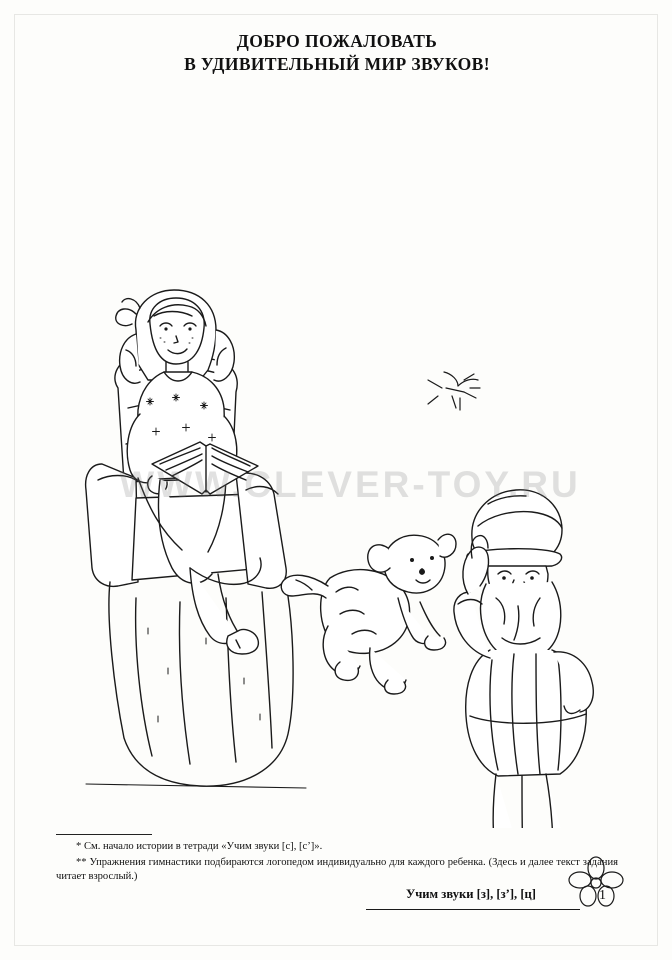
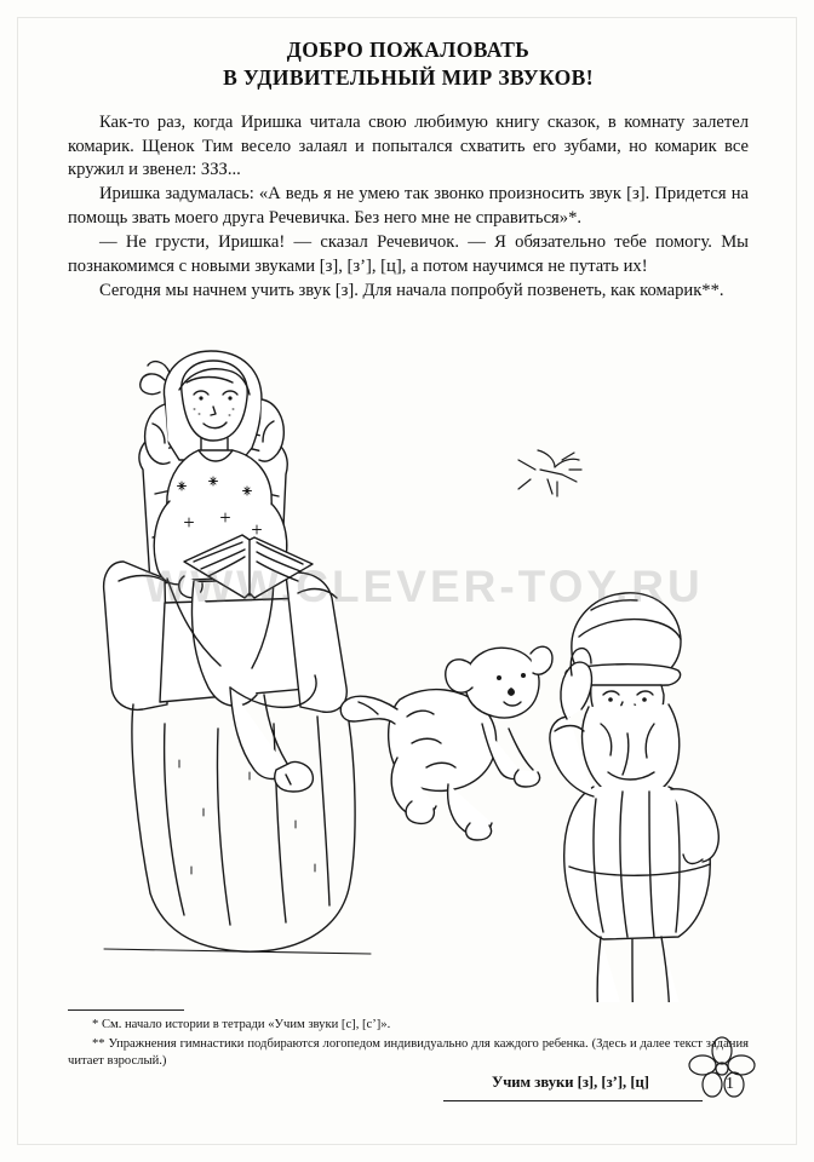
  ДОБРО ПОЖАЛОВАТЬ
  В УДИВИТЕЛЬНЫЙ МИР ЗВУКОВ!
+ Как-то раз, когда Иришка читала свою любимую книгу сказок, в комнату залетел комарик. Щенок Тим весело залаял и попытался схватить его зубами, но комарик все кружил и звенел: ЗЗЗ...
+ Иришка задумалась: «А ведь я не умею так звонко произносить звук [з]. Придется на помощь звать моего друга Речевичка. Без него мне не справиться»*.
+ — Не грусти, Иришка! — сказал Речевичок. — Я обязательно тебе помогу. Мы познакомимся с новыми звуками [з], [з’], [ц], а потом научимся не путать их!
+ Сегодня мы начнем учить звук [з]. Для начала попробуй позвенеть, как комарик**.
  WWW.CLEVER-TOY.RU
  * См. начало истории в тетради «Учим звуки [с], [с’]».
  ** Упражнения гимнастики подбираются логопедом индивидуально для каждого ребенка. (Здесь и далее текст здания читает взрослый.)
  Учим звуки [з], [з’], [ц]
  1
